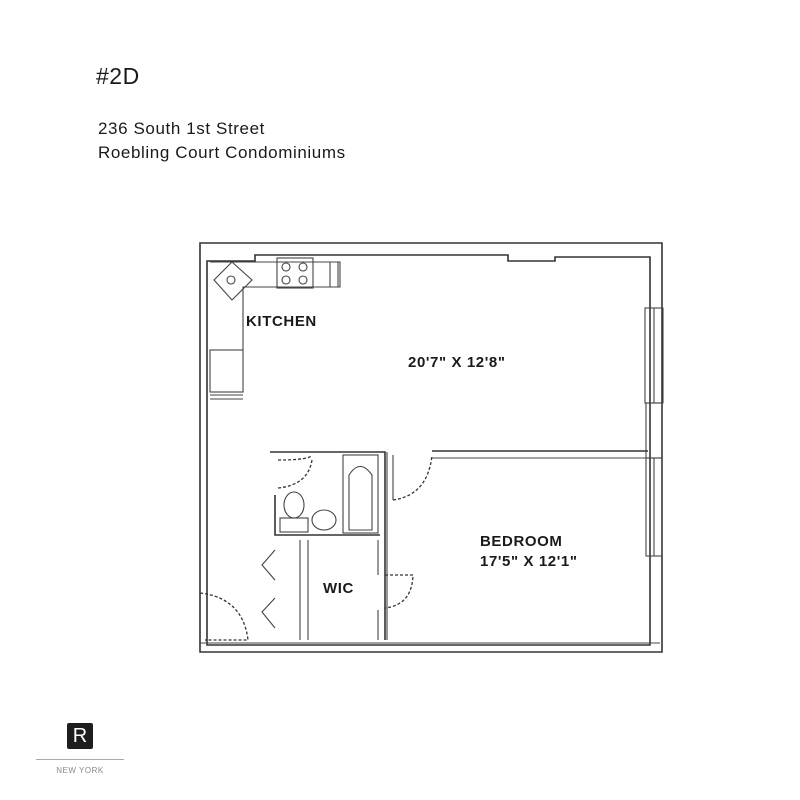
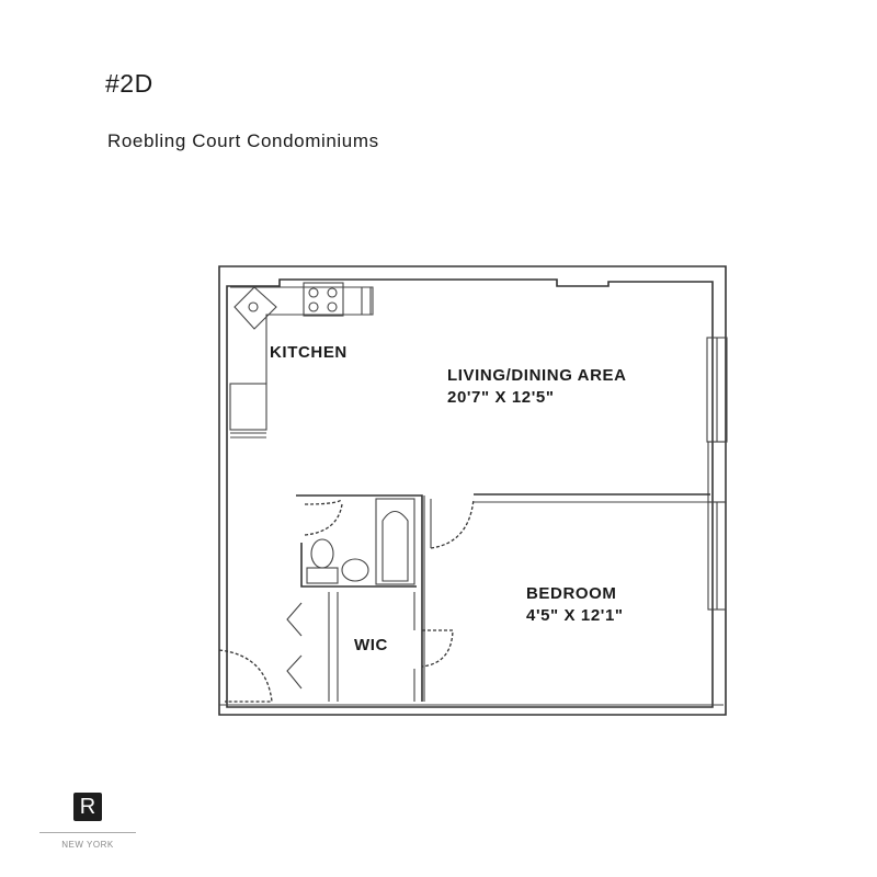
  #2D
- 236 South 1st Street
  Roebling Court Condominiums
  KITCHEN
+ LIVING/DINING AREA
- 20'7" X 12'8"
+ 20'7" X 12'5"
  BEDROOM
- 17'5" X 12'1"
+ 4'5" X 12'1"
  WIC
  R
  NEW YORK
